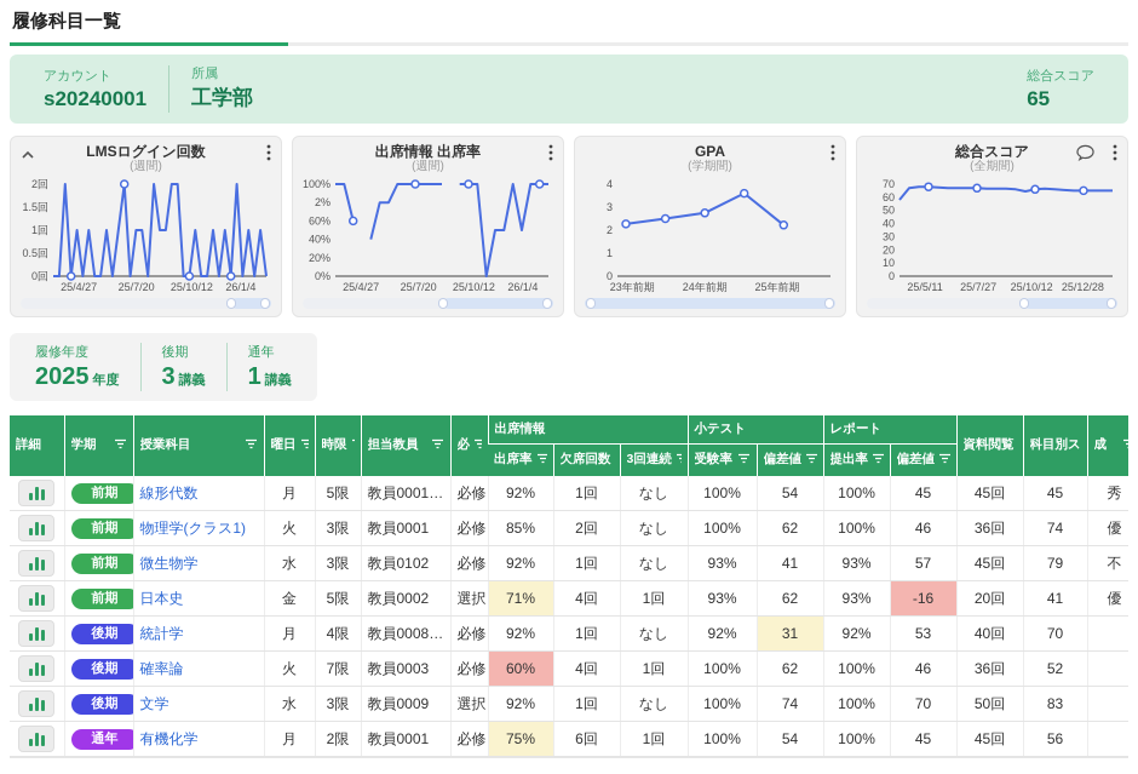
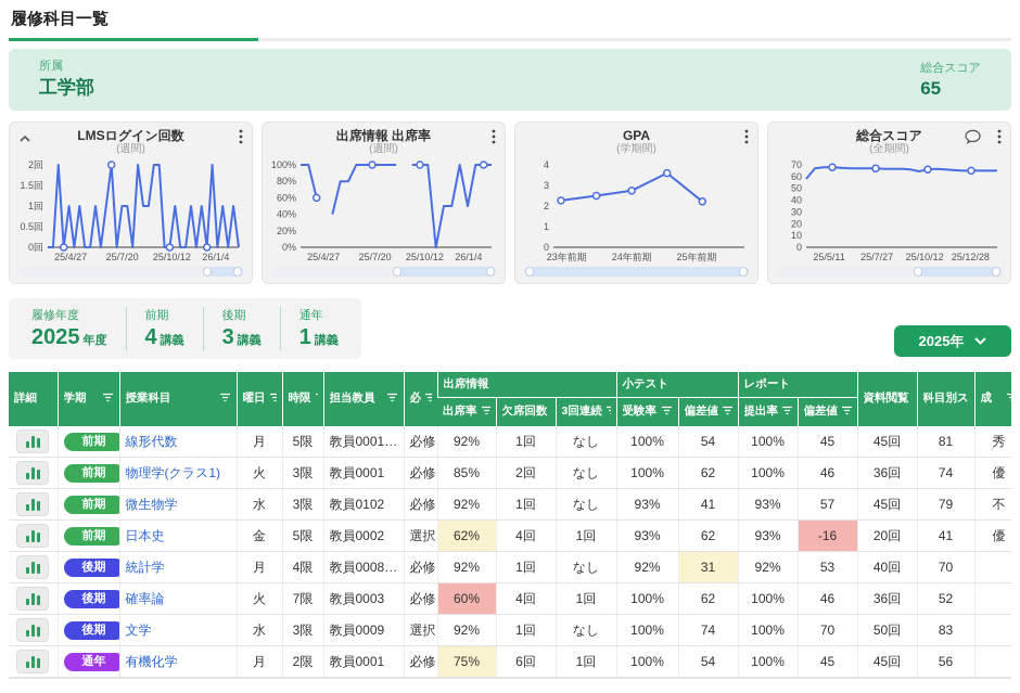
  履修科目一覧
- アカウント
- s20240001
  所属
  工学部
  総合スコア
  65
  LMSログイン回数
  (週間)
  0回
  0.5回
  1回
  1.5回
  2回
  25/4/27
  25/7/20
  25/10/12
  26/1/4
  出席情報 出席率
  (週間)
  0%
  20%
  40%
  60%
- 2%
+ 80%
  100%
  25/4/27
  25/7/20
  25/10/12
  26/1/4
  GPA
  (学期間)
  0
  1
  2
  3
  4
  23年前期
  24年前期
  25年前期
  総合スコア
  (全期間)
  0
  10
  20
  30
  40
  50
  60
  70
  25/5/11
  25/7/27
  25/10/12
  25/12/28
  履修年度
  2025 年度
+ 前期
+ 4 講義
  後期
  3 講義
  通年
  1 講義
+ 2025年
  詳細	学期	授業科目	曜日	時限	担当教員	必	出席情報	小テスト	レポート	資料閲覧	科目別ス	成
  出席率	欠席回数	3回連続	受験率	偏差値	提出率	偏差値
- 	前期	線形代数	月	5限	教員0001…	必修	92%	1回	なし	100%	54	100%	45	45回	45	秀
+ 	前期	線形代数	月	5限	教員0001…	必修	92%	1回	なし	100%	54	100%	45	45回	81	秀
  	前期	物理学(クラス1)	火	3限	教員0001	必修	85%	2回	なし	100%	62	100%	46	36回	74	優
  	前期	微生物学	水	3限	教員0102	必修	92%	1回	なし	93%	41	93%	57	45回	79	不
- 	前期	日本史	金	5限	教員0002	選択	71%	4回	1回	93%	62	93%	-16	20回	41	優
+ 	前期	日本史	金	5限	教員0002	選択	62%	4回	1回	93%	62	93%	-16	20回	41	優
  	後期	統計学	月	4限	教員0008…	必修	92%	1回	なし	92%	31	92%	53	40回	70
  	後期	確率論	火	7限	教員0003	必修	60%	4回	1回	100%	62	100%	46	36回	52
  	後期	文学	水	3限	教員0009	選択	92%	1回	なし	100%	74	100%	70	50回	83
  	通年	有機化学	月	2限	教員0001	必修	75%	6回	1回	100%	54	100%	45	45回	56
